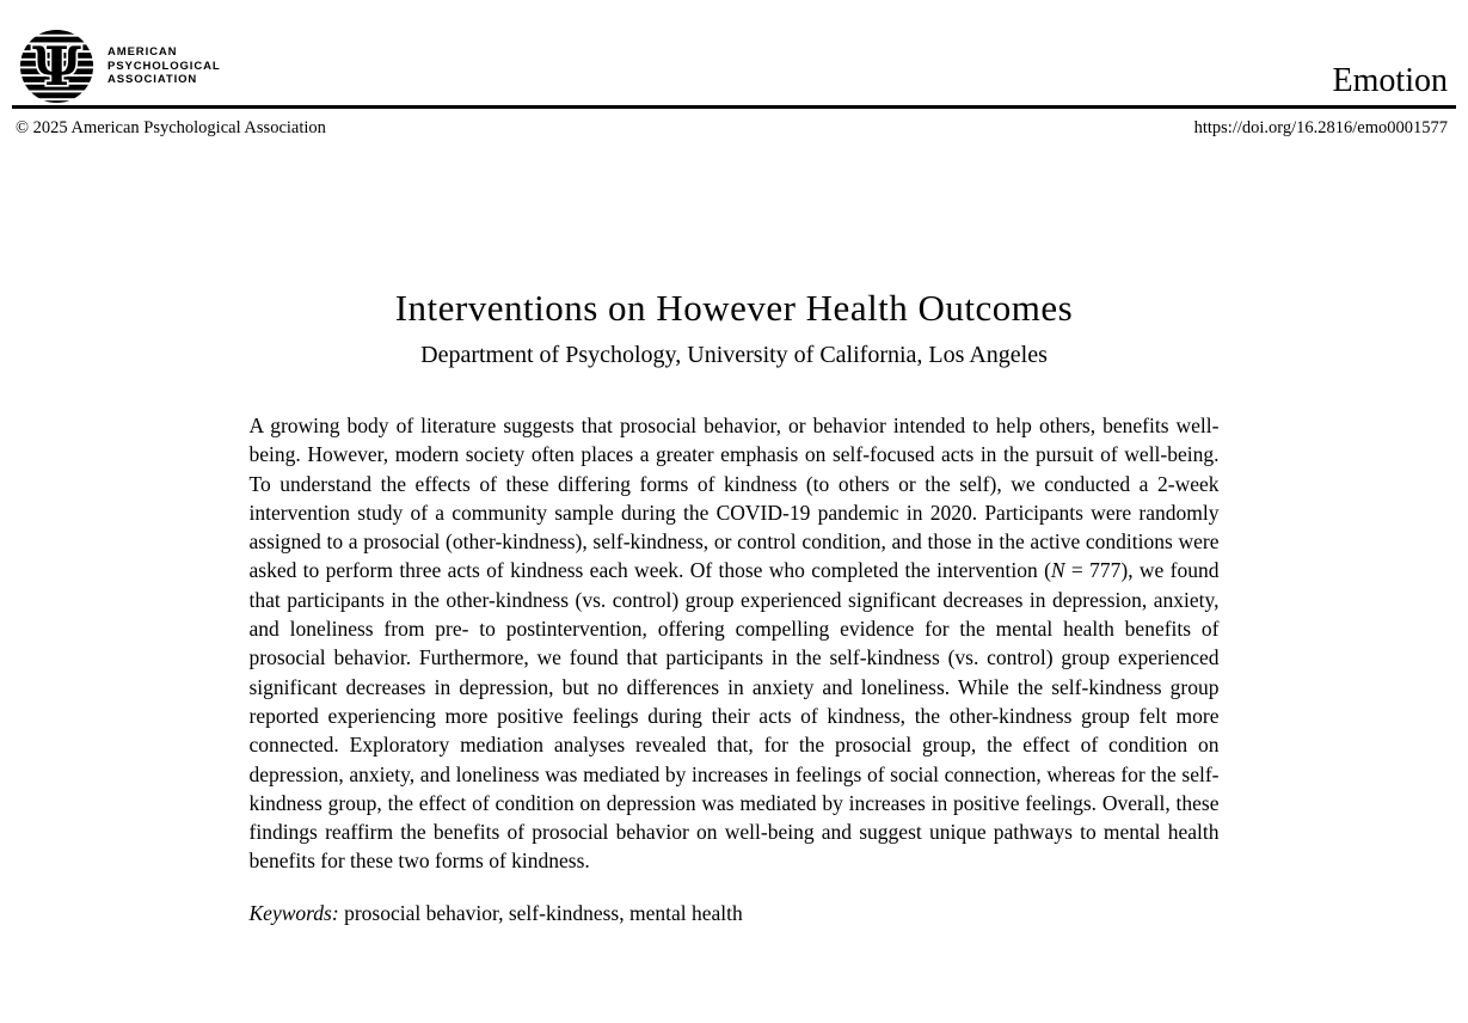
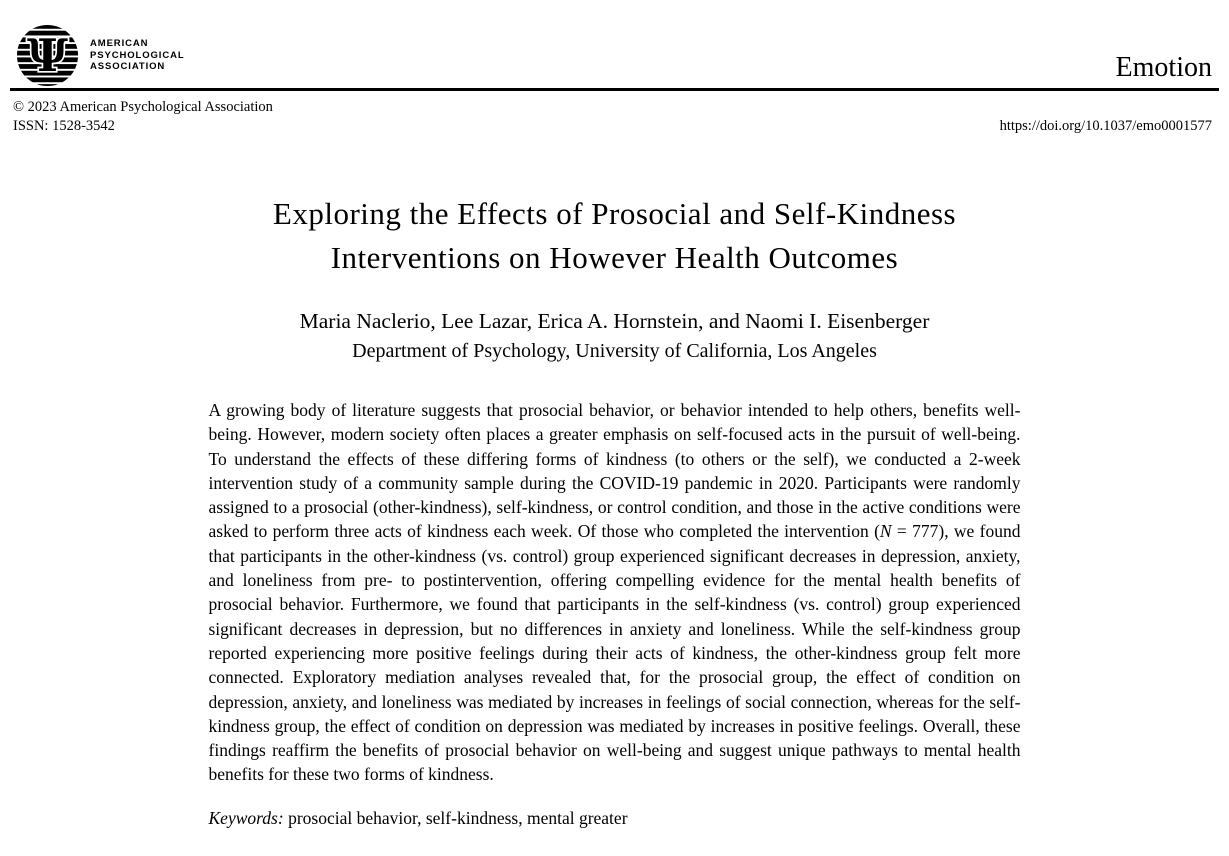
  Ψ
  AMERICAN
  PSYCHOLOGICAL
  ASSOCIATION
  Emotion
- © 2025 American Psychological Association
+ © 2023 American Psychological Association
+ ISSN: 1528-3542
- https://doi.org/16.2816/emo0001577
+ https://doi.org/10.1037/emo0001577
+ Exploring the Effects of Prosocial and Self-Kindness
  Interventions on However Health Outcomes
+ Maria Naclerio, Lee Lazar, Erica A. Hornstein, and Naomi I. Eisenberger
  Department of Psychology, University of California, Los Angeles
  A growing body of literature suggests that prosocial behavior, or behavior intended to help others, benefits well-being. However, modern society often places a greater emphasis on self-focused acts in the pursuit of well-being. To understand the effects of these differing forms of kindness (to others or the self), we conducted a 2-week intervention study of a community sample during the COVID-19 pandemic in 2020. Participants were randomly assigned to a prosocial (other-kindness), self-kindness, or control condition, and those in the active conditions were asked to perform three acts of kindness each week. Of those who completed the intervention (N = 777), we found that participants in the other-kindness (vs. control) group experienced significant decreases in depression, anxiety, and loneliness from pre- to postintervention, offering compelling evidence for the mental health benefits of prosocial behavior. Furthermore, we found that participants in the self-kindness (vs. control) group experienced significant decreases in depression, but no differences in anxiety and loneliness. While the self-kindness group reported experiencing more positive feelings during their acts of kindness, the other-kindness group felt more connected. Exploratory mediation analyses revealed that, for the prosocial group, the effect of condition on depression, anxiety, and loneliness was mediated by increases in feelings of social connection, whereas for the self-kindness group, the effect of condition on depression was mediated by increases in positive feelings. Overall, these findings reaffirm the benefits of prosocial behavior on well-being and suggest unique pathways to mental health benefits for these two forms of kindness.
- Keywords: prosocial behavior, self-kindness, mental health
+ Keywords: prosocial behavior, self-kindness, mental greater
